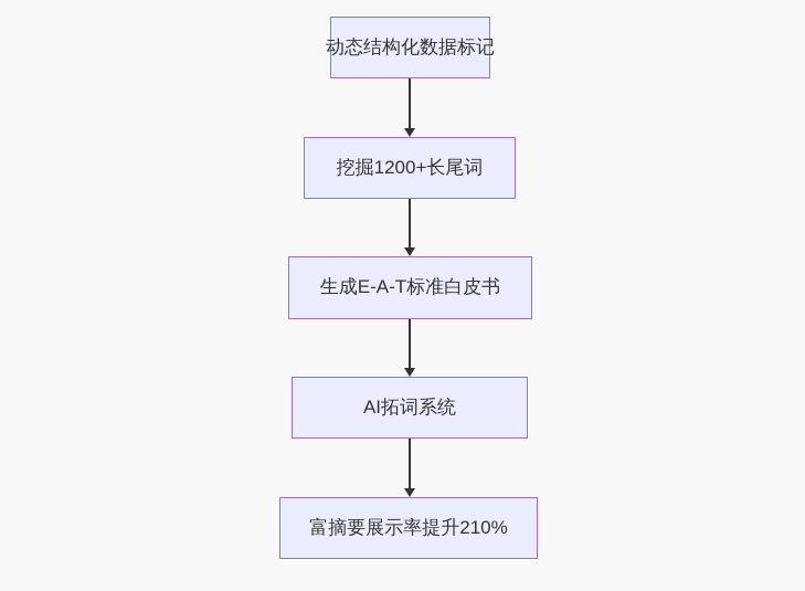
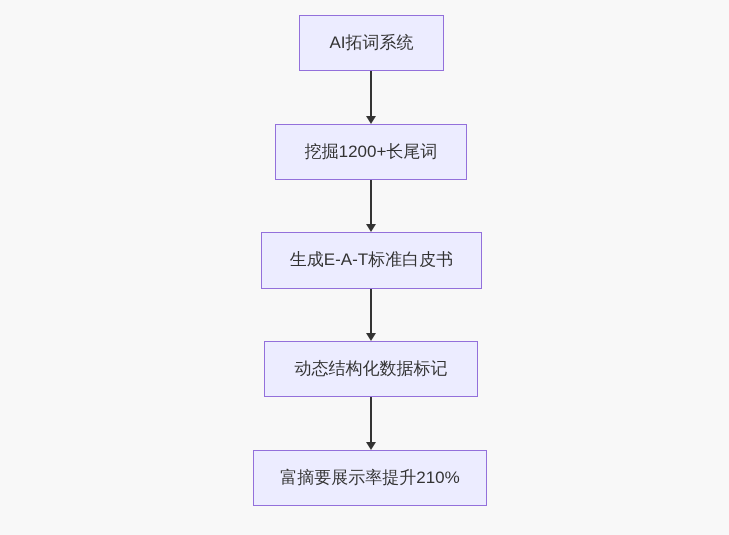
- 动态结构化数据标记
+ AI拓词系统
  挖掘1200+长尾词
  生成E-A-T标准白皮书
- AI拓词系统
+ 动态结构化数据标记
  富摘要展示率提升210%
